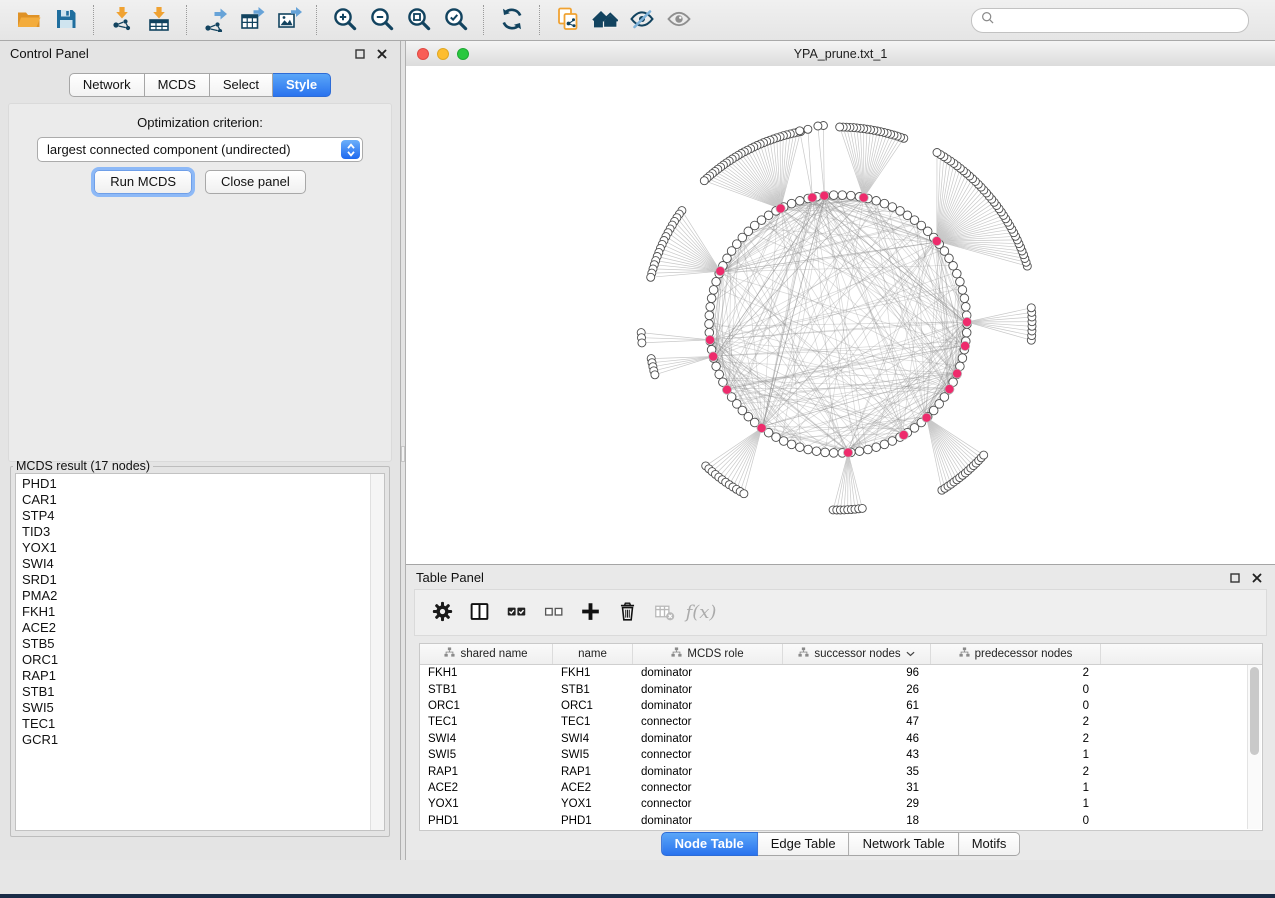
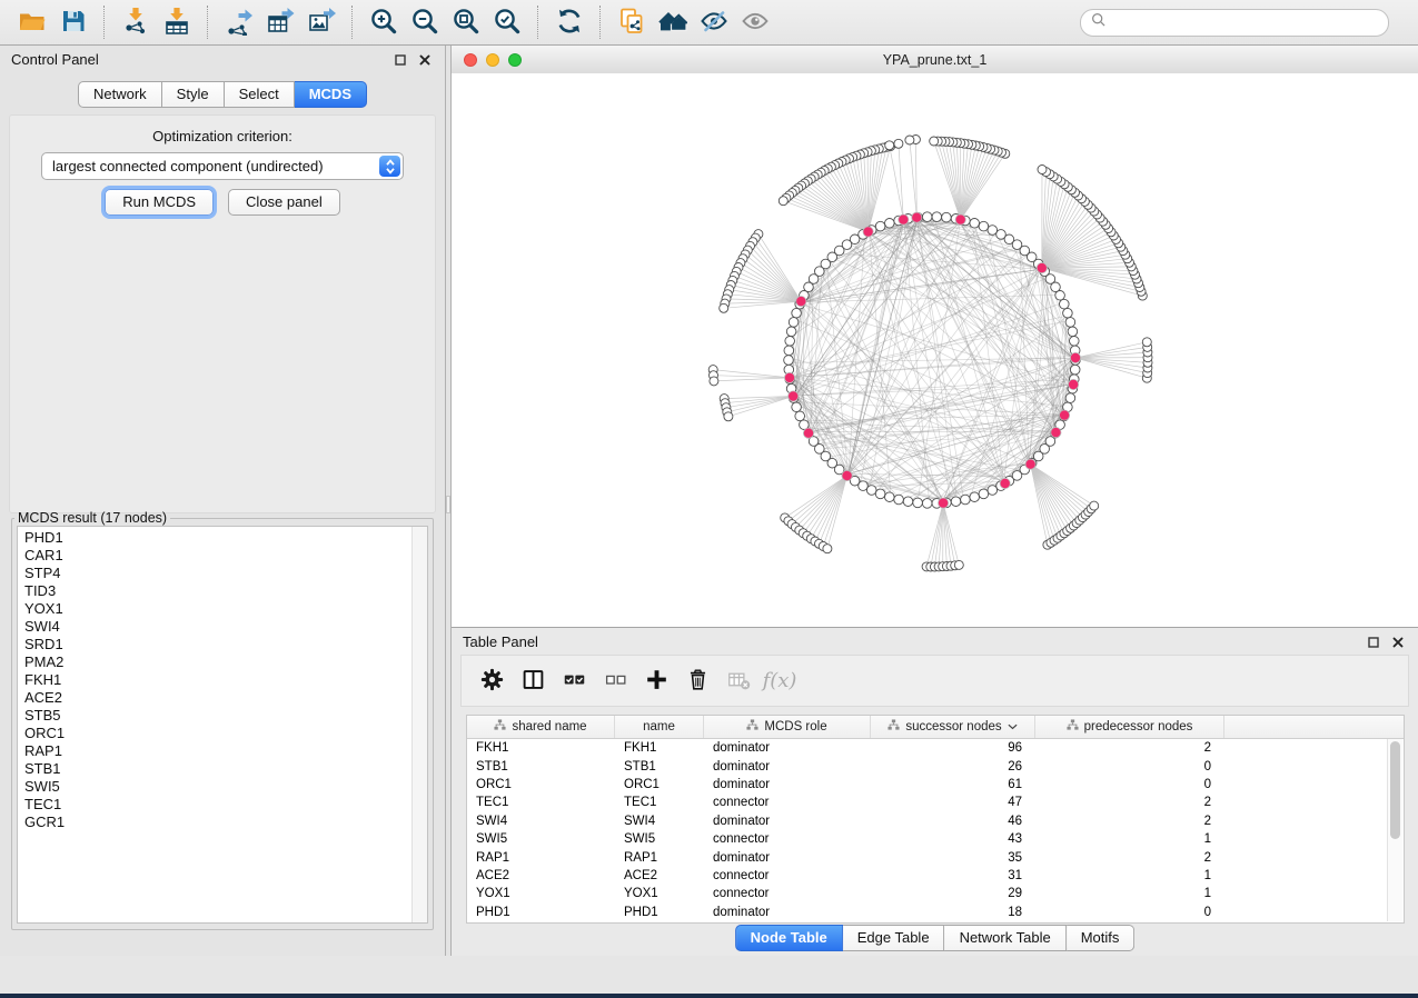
  Control Panel
  Network
- MCDS
+ Style
  Select
- Style
+ MCDS
  Optimization criterion:
  largest connected component (undirected)
  Run MCDS
  Close panel
  MCDS result (17 nodes)
  PHD1
  CAR1
  STP4
  TID3
  YOX1
  SWI4
  SRD1
  PMA2
  FKH1
  ACE2
  STB5
  ORC1
  RAP1
  STB1
  SWI5
  TEC1
  GCR1
  YPA_prune.txt_1
  Table Panel
  f(x)
  shared name
  name
  MCDS role
  successor nodes
  predecessor nodes
  FKH1
  FKH1
  dominator
  96
  2
  STB1
  STB1
  dominator
  26
  0
  ORC1
  ORC1
  dominator
  61
  0
  TEC1
  TEC1
  connector
  47
  2
  SWI4
  SWI4
  dominator
  46
  2
  SWI5
  SWI5
  connector
  43
  1
  RAP1
  RAP1
  dominator
  35
  2
  ACE2
  ACE2
  connector
  31
  1
  YOX1
  YOX1
  connector
  29
  1
  PHD1
  PHD1
  dominator
  18
  0
  Node Table
  Edge Table
  Network Table
  Motifs
